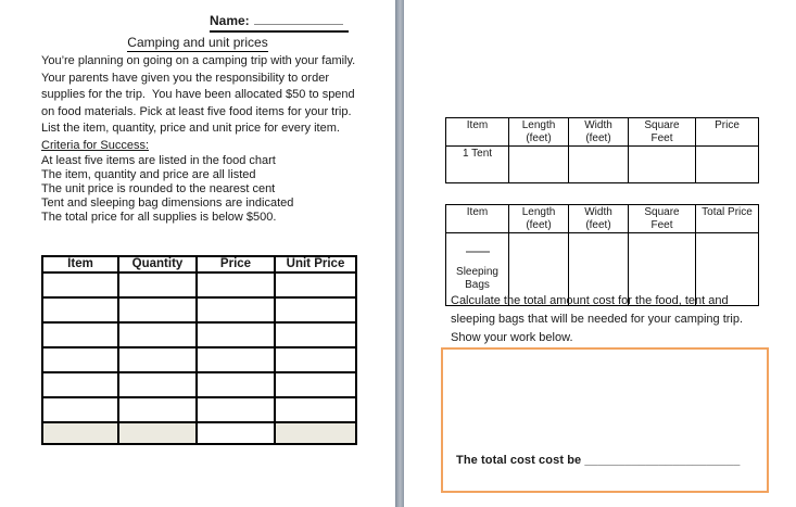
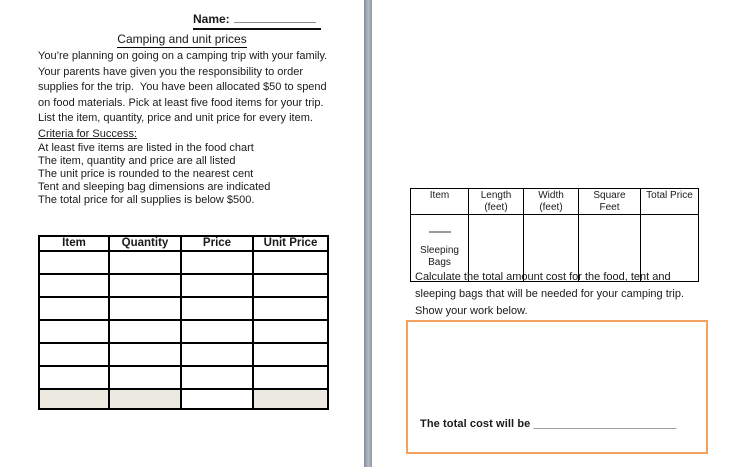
  Name:
  Camping and unit prices
  You’re planning on going on a camping trip with your family.
  Your parents have given you the responsibility to order
  supplies for the trip. You have been allocated $50 to spend
  on food materials. Pick at least five food items for your trip.
  List the item, quantity, price and unit price for every item.
  Criteria for Success:
  At least five items are listed in the food chart
  The item, quantity and price are all listed
  The unit price is rounded to the nearest cent
  Tent and sleeping bag dimensions are indicated
  The total price for all supplies is below $500.
  Item	Quantity	Price	Unit Price
- Item	Length (feet)	Width (feet)	Square Feet	Price
- 1 Tent
  Item	Length (feet)	Width (feet)	Square Feet	Total Price
  Sleeping Bags
  Calculate the total amount cost for the food, tent and
  sleeping bags that will be needed for your camping trip.
  Show your work below.
- The total cost cost be _______________________
+ The total cost will be _______________________
